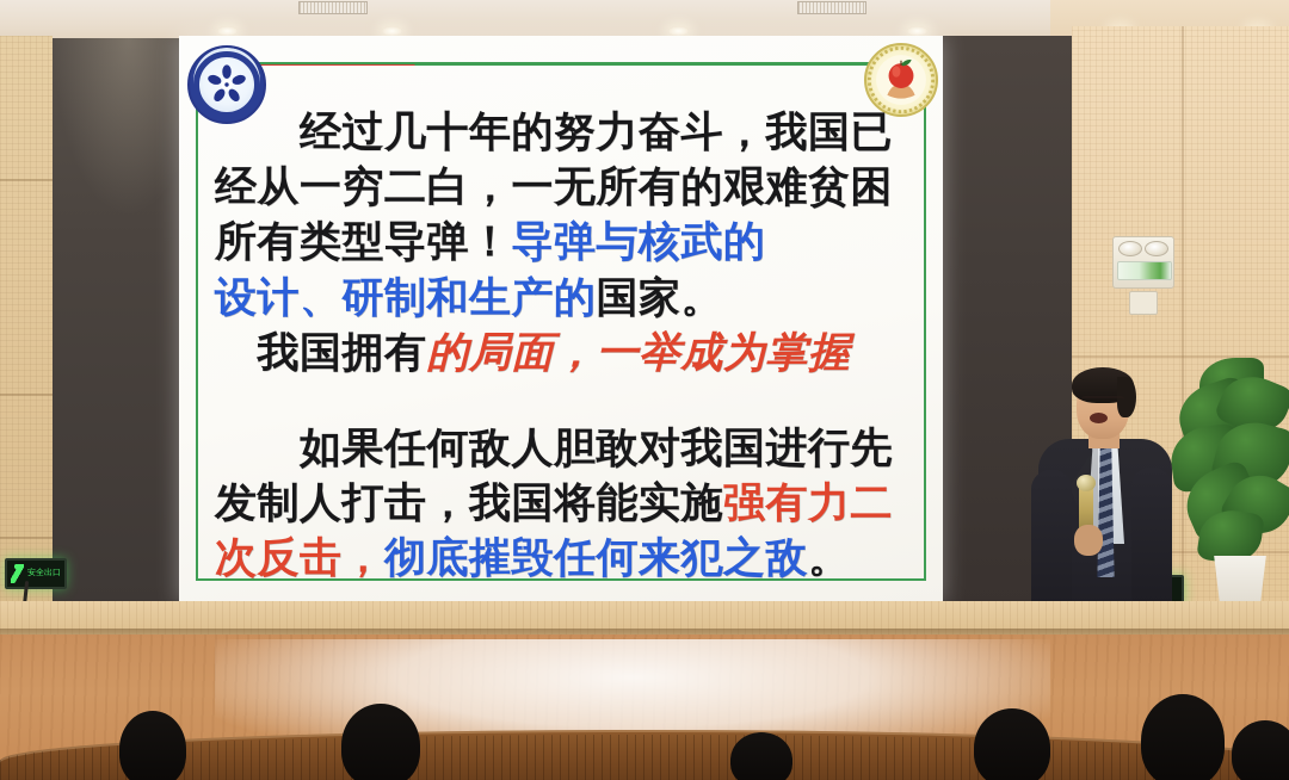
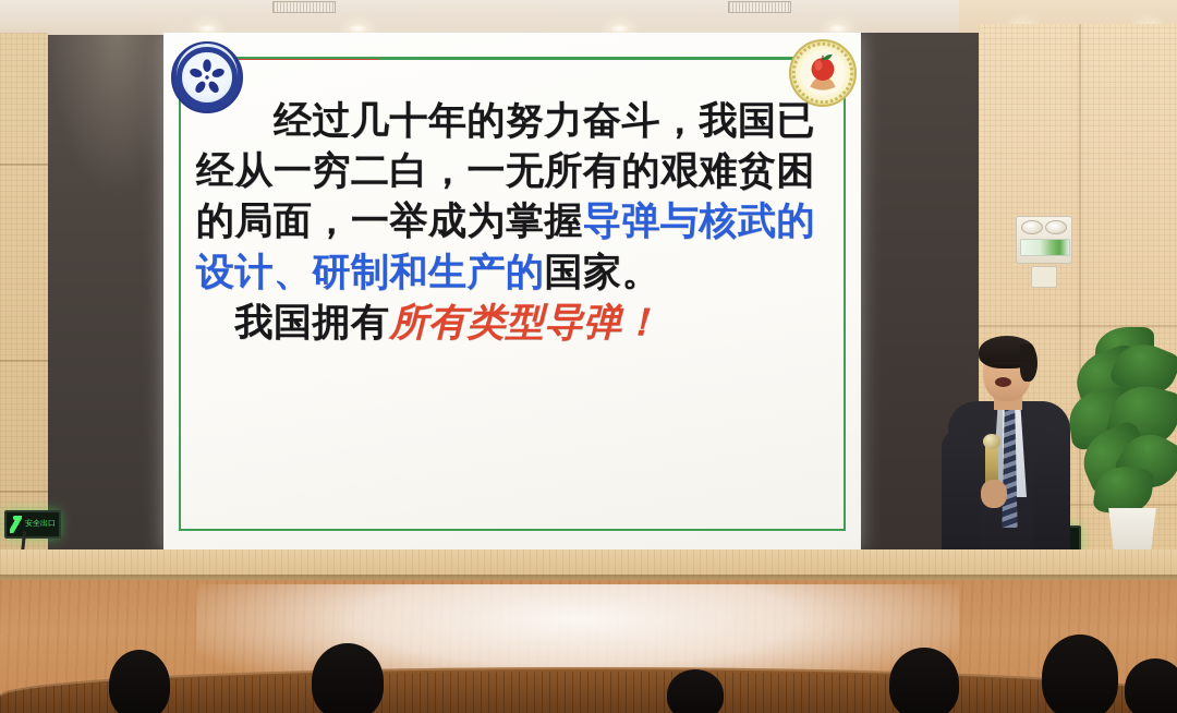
  安全出口
  经过几十年的努力奋斗，我国已
  经从一穷二白，一无所有的艰难贫困
- 所有类型导弹！导弹与核武的
+ 的局面，一举成为掌握导弹与核武的
  设计、研制和生产的国家。
- 我国拥有的局面，一举成为掌握
+ 我国拥有所有类型导弹！
- 如果任何敌人胆敢对我国进行先
- 发制人打击，我国将能实施强有力二
- 次反击，彻底摧毁任何来犯之敌。
